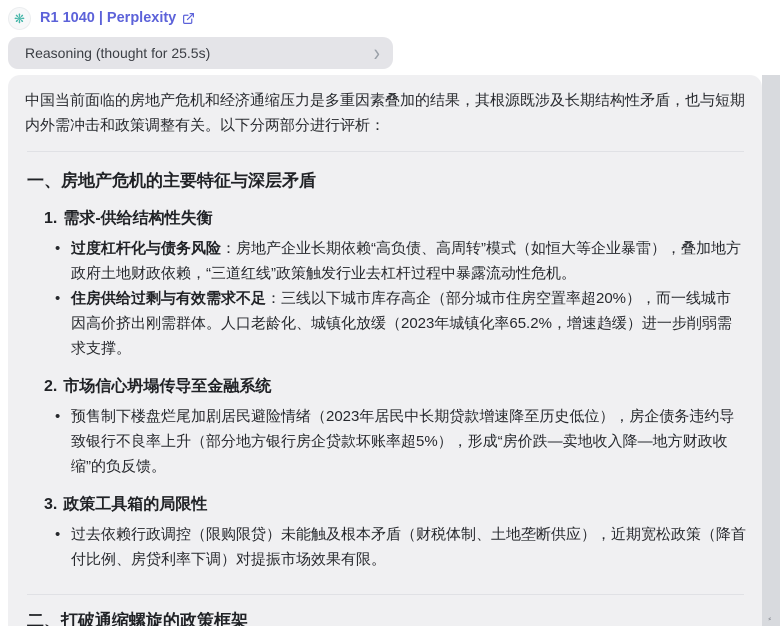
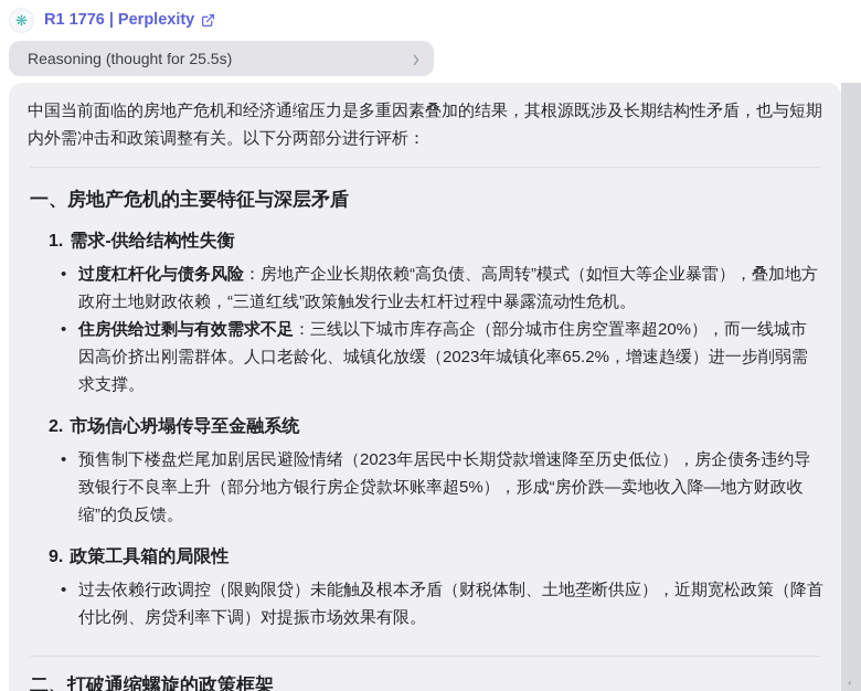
  ❋
- R1 1040 | Perplexity
+ R1 1776 | Perplexity
  Reasoning (thought for 25.5s)
  ›
  中国当前面临的房地产危机和经济通缩压力是多重因素叠加的结果，其根源既涉及长期结构性矛盾，也与短期内外需冲击和政策调整有关。以下分两部分进行评析：
  一、房地产危机的主要特征与深层矛盾
  1.
  需求-供给结构性失衡
  •
  过度杠杆化与债务风险：房地产企业长期依赖“高负债、高周转”模式（如恒大等企业暴雷），叠加地方政府土地财政依赖，“三道红线”政策触发行业去杠杆过程中暴露流动性危机。
  •
  住房供给过剩与有效需求不足：三线以下城市库存高企（部分城市住房空置率超20%），而一线城市因高价挤出刚需群体。人口老龄化、城镇化放缓（2023年城镇化率65.2%，增速趋缓）进一步削弱需求支撑。
  2.
  市场信心坍塌传导至金融系统
  •
  预售制下楼盘烂尾加剧居民避险情绪（2023年居民中长期贷款增速降至历史低位），房企债务违约导致银行不良率上升（部分地方银行房企贷款坏账率超5%），形成“房价跌—卖地收入降—地方财政收缩”的负反馈。
- 3.
+ 9.
  政策工具箱的局限性
  •
  过去依赖行政调控（限购限贷）未能触及根本矛盾（财税体制、土地垄断供应），近期宽松政策（降首付比例、房贷利率下调）对提振市场效果有限。
  二、打破通缩螺旋的政策框架
  ⸗
